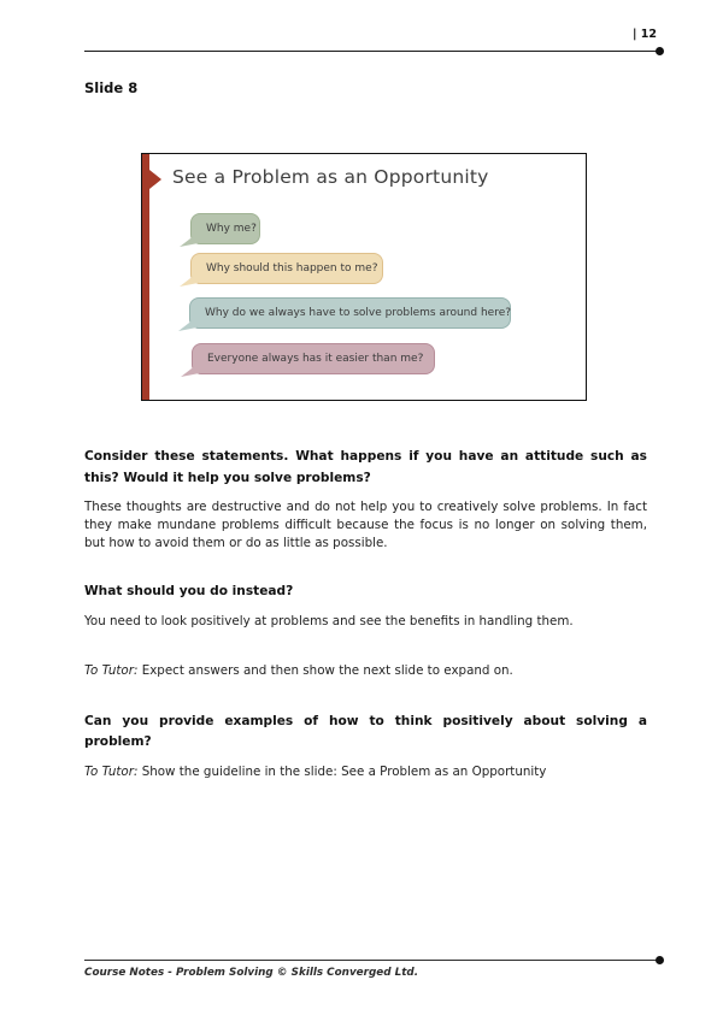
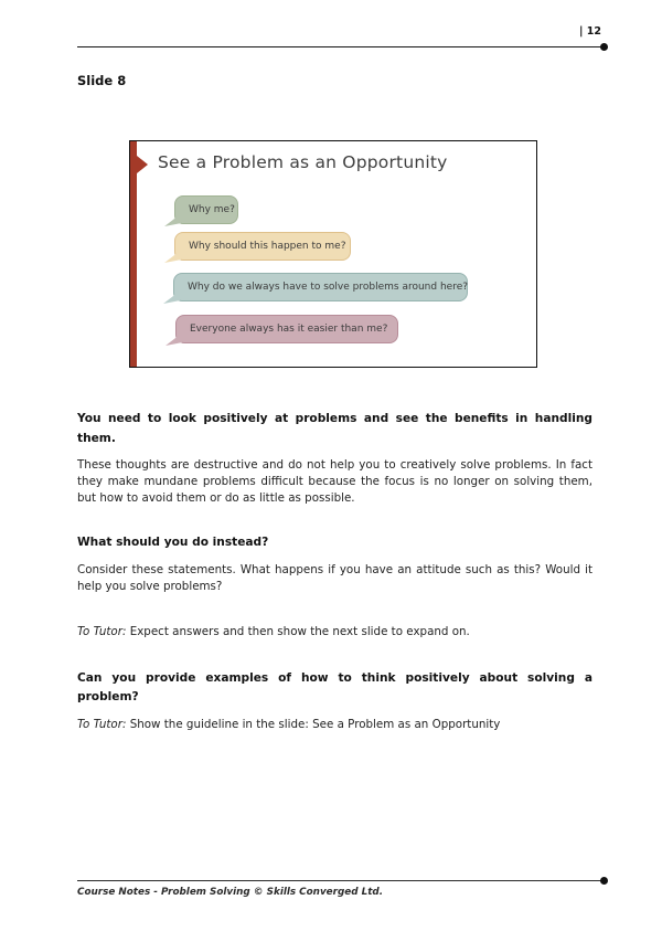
  | 12
  Slide 8
  See a Problem as an Opportunity
  Why me?
  Why should this happen to me?
  Why do we always have to solve problems around here?
  Everyone always has it easier than me?
- Consider these statements. What happens if you have an attitude such as this? Would it help you solve problems?
+ You need to look positively at problems and see the benefits in handling them.
  These thoughts are destructive and do not help you to creatively solve problems. In fact they make mundane problems difficult because the focus is no longer on solving them, but how to avoid them or do as little as possible.
  What should you do instead?
- You need to look positively at problems and see the benefits in handling them.
+ Consider these statements. What happens if you have an attitude such as this? Would it help you solve problems?
  To Tutor: Expect answers and then show the next slide to expand on.
  Can you provide examples of how to think positively about solving a problem?
  To Tutor: Show the guideline in the slide: See a Problem as an Opportunity
  Course Notes - Problem Solving © Skills Converged Ltd.
